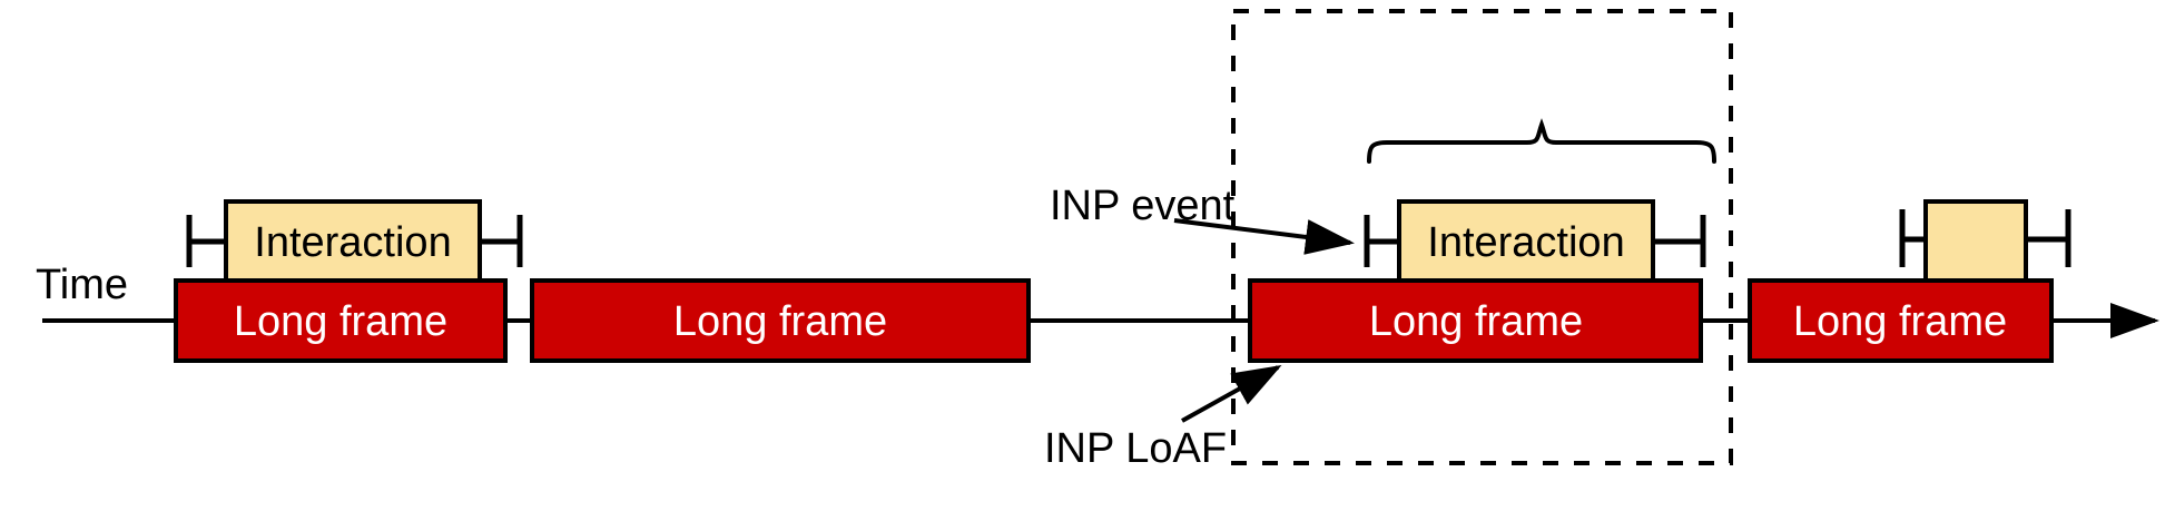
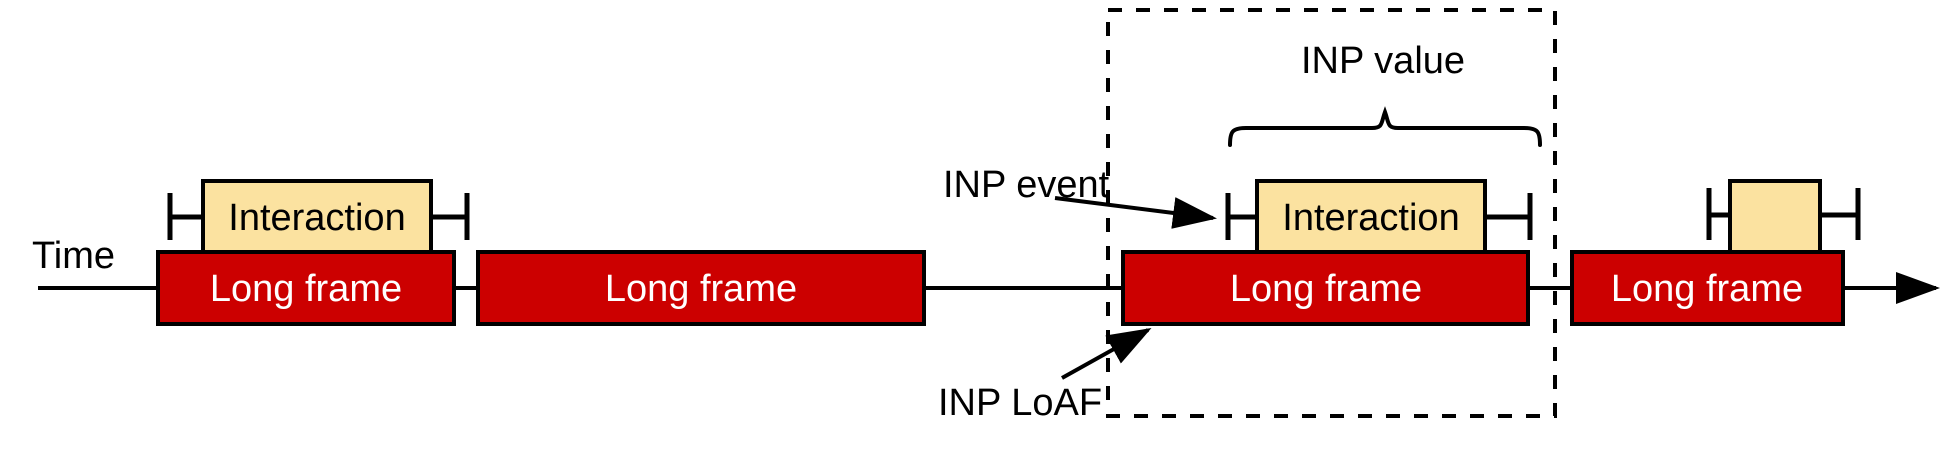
  Time
+ INP value
  INP event
  INP LoAF
  Interaction
  Long frame
  Long frame
  Interaction
  Long frame
  Long frame
